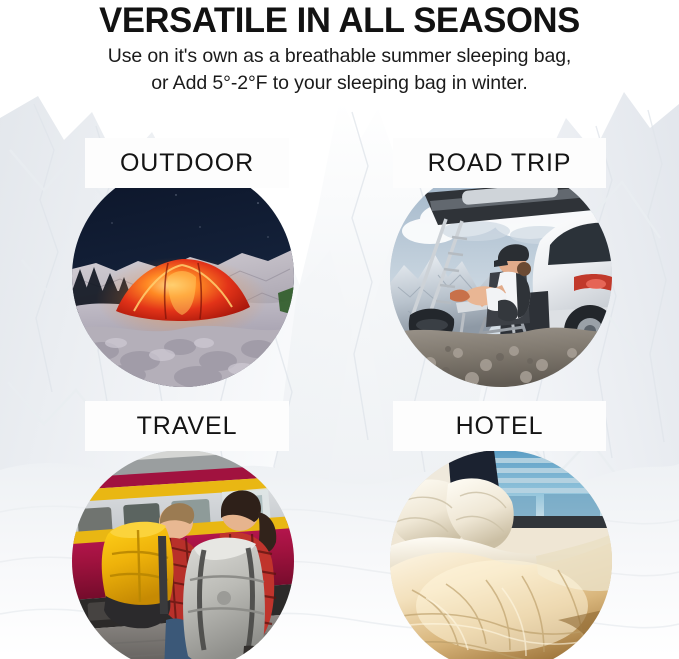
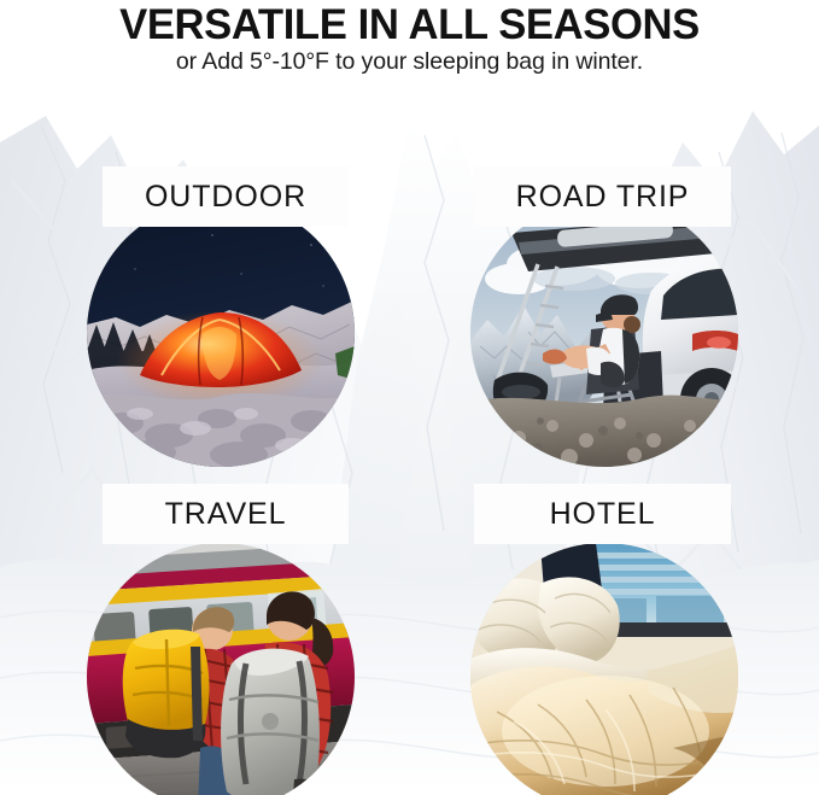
  VERSATILE IN ALL SEASONS
- Use on it's own as a breathable summer sleeping bag,
- or Add 5°-2°F to your sleeping bag in winter.
+ or Add 5°-10°F to your sleeping bag in winter.
  OUTDOOR
  ROAD TRIP
  TRAVEL
  HOTEL
